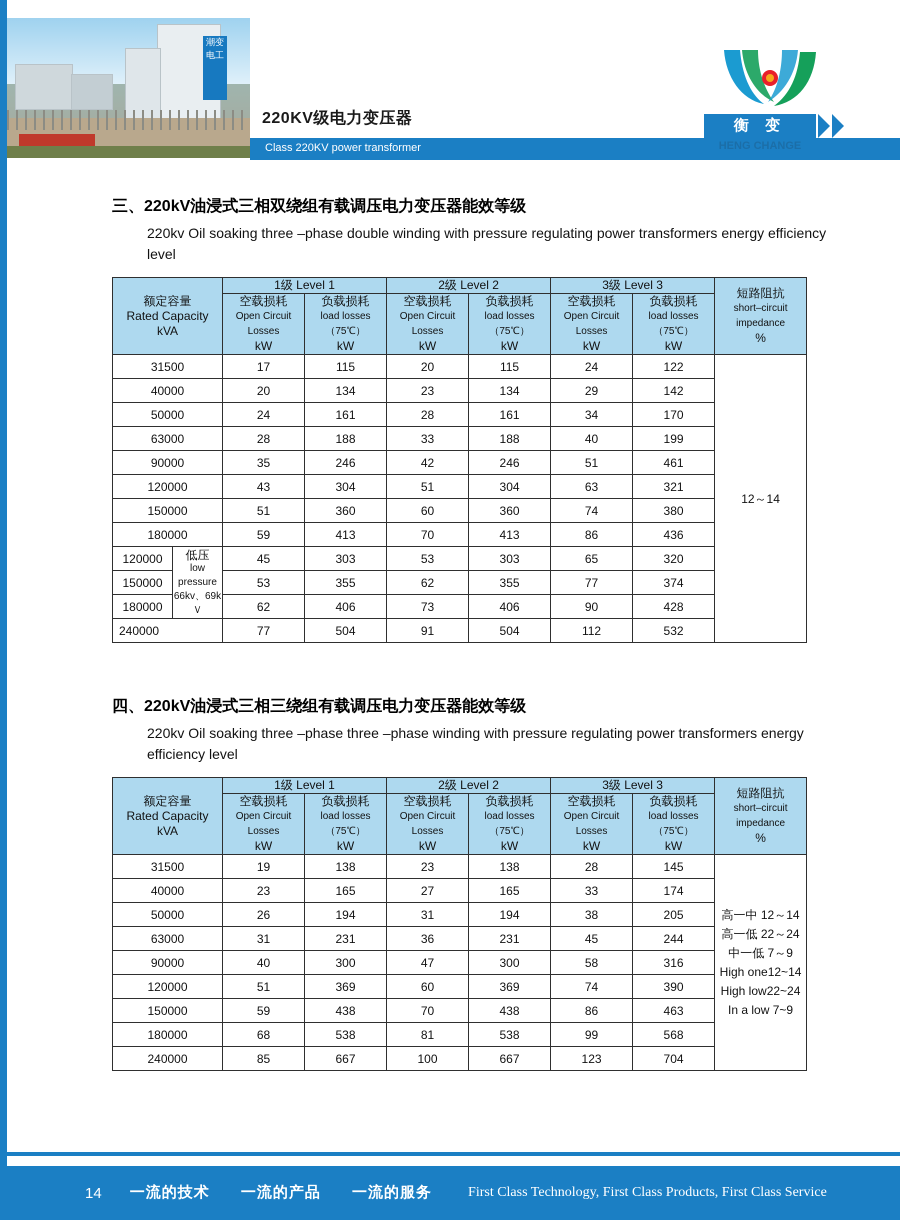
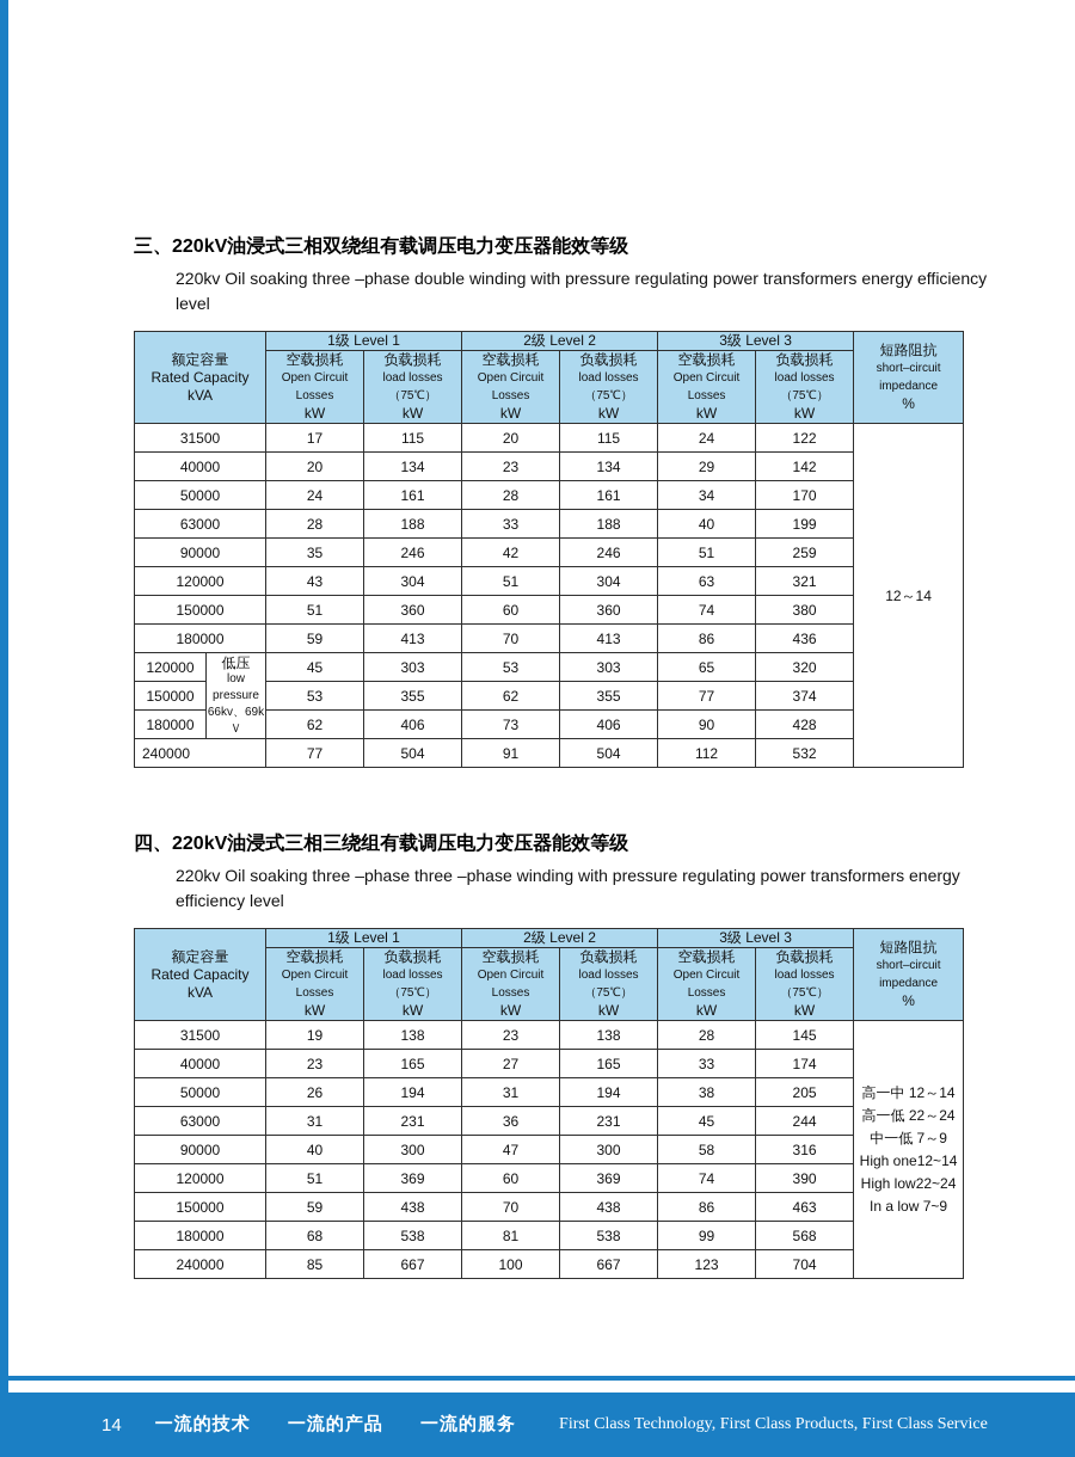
- 潮变电工
- 220KV级电力变压器
- Class 220KV power transformer
- 衡 变
- HENG CHANGE
  三、220kV油浸式三相双绕组有载调压电力变压器能效等级
  220kv Oil soaking three –phase double winding with pressure regulating power transformers energy efficiency level
  额定容量 Rated Capacity kVA	1级 Level 1	2级 Level 2	3级 Level 3	短路阻抗 short–circuit impedance %
  空载损耗 Open Circuit Losses kW	负载损耗 load losses （75℃） kW	空载损耗 Open Circuit Losses kW	负载损耗 load losses （75℃） kW	空载损耗 Open Circuit Losses kW	负载损耗 load losses （75℃） kW
  31500	17	115	20	115	24	122	12～14
  40000	20	134	23	134	29	142
  50000	24	161	28	161	34	170
  63000	28	188	33	188	40	199
- 90000	35	246	42	246	51	461
+ 90000	35	246	42	246	51	259
  120000	43	304	51	304	63	321
  150000	51	360	60	360	74	380
  180000	59	413	70	413	86	436
  120000	低压 low pressure 66kv、69kＶ	45	303	53	303	65	320
  150000	53	355	62	355	77	374
  180000	62	406	73	406	90	428
  240000	77	504	91	504	112	532
  四、220kV油浸式三相三绕组有载调压电力变压器能效等级
  220kv Oil soaking three –phase three –phase winding with pressure regulating power transformers energy efficiency level
  额定容量 Rated Capacity kVA	1级 Level 1	2级 Level 2	3级 Level 3	短路阻抗 short–circuit impedance %
  空载损耗 Open Circuit Losses kW	负载损耗 load losses （75℃） kW	空载损耗 Open Circuit Losses kW	负载损耗 load losses （75℃） kW	空载损耗 Open Circuit Losses kW	负载损耗 load losses （75℃） kW
  31500	19	138	23	138	28	145	高一中 12～14 高一低 22～24 中一低 7～9 High one12~14 High low22~24 In a low 7~9
  40000	23	165	27	165	33	174
  50000	26	194	31	194	38	205
  63000	31	231	36	231	45	244
  90000	40	300	47	300	58	316
  120000	51	369	60	369	74	390
  150000	59	438	70	438	86	463
  180000	68	538	81	538	99	568
  240000	85	667	100	667	123	704
  14
  一流的技术 一流的产品 一流的服务
  First Class Technology, First Class Products, First Class Service
